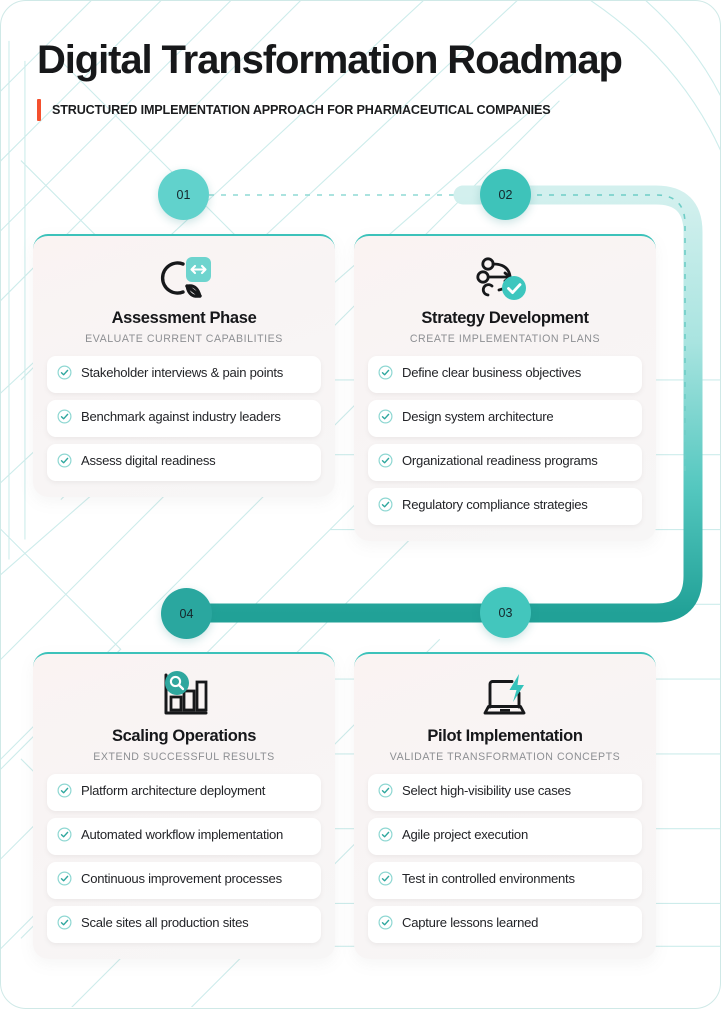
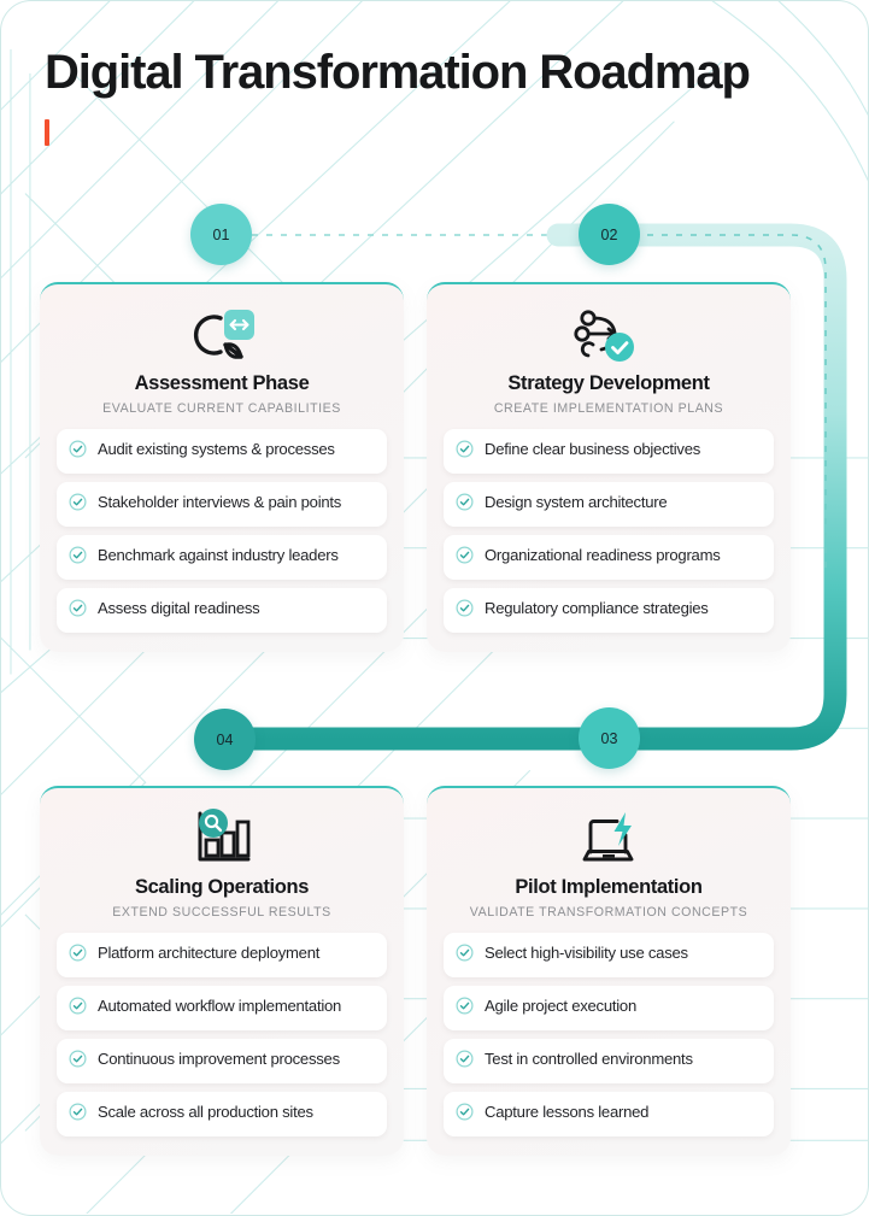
  Digital Transformation Roadmap
- STRUCTURED IMPLEMENTATION APPROACH FOR PHARMACEUTICAL COMPANIES
  01
  02
  03
  04
  Assessment Phase
  EVALUATE CURRENT CAPABILITIES
+ Audit existing systems & processes
  Stakeholder interviews & pain points
  Benchmark against industry leaders
  Assess digital readiness
  Strategy Development
  CREATE IMPLEMENTATION PLANS
  Define clear business objectives
  Design system architecture
  Organizational readiness programs
  Regulatory compliance strategies
  Scaling Operations
  EXTEND SUCCESSFUL RESULTS
  Platform architecture deployment
  Automated workflow implementation
  Continuous improvement processes
- Scale sites all production sites
+ Scale across all production sites
  Pilot Implementation
  VALIDATE TRANSFORMATION CONCEPTS
  Select high-visibility use cases
  Agile project execution
  Test in controlled environments
  Capture lessons learned
